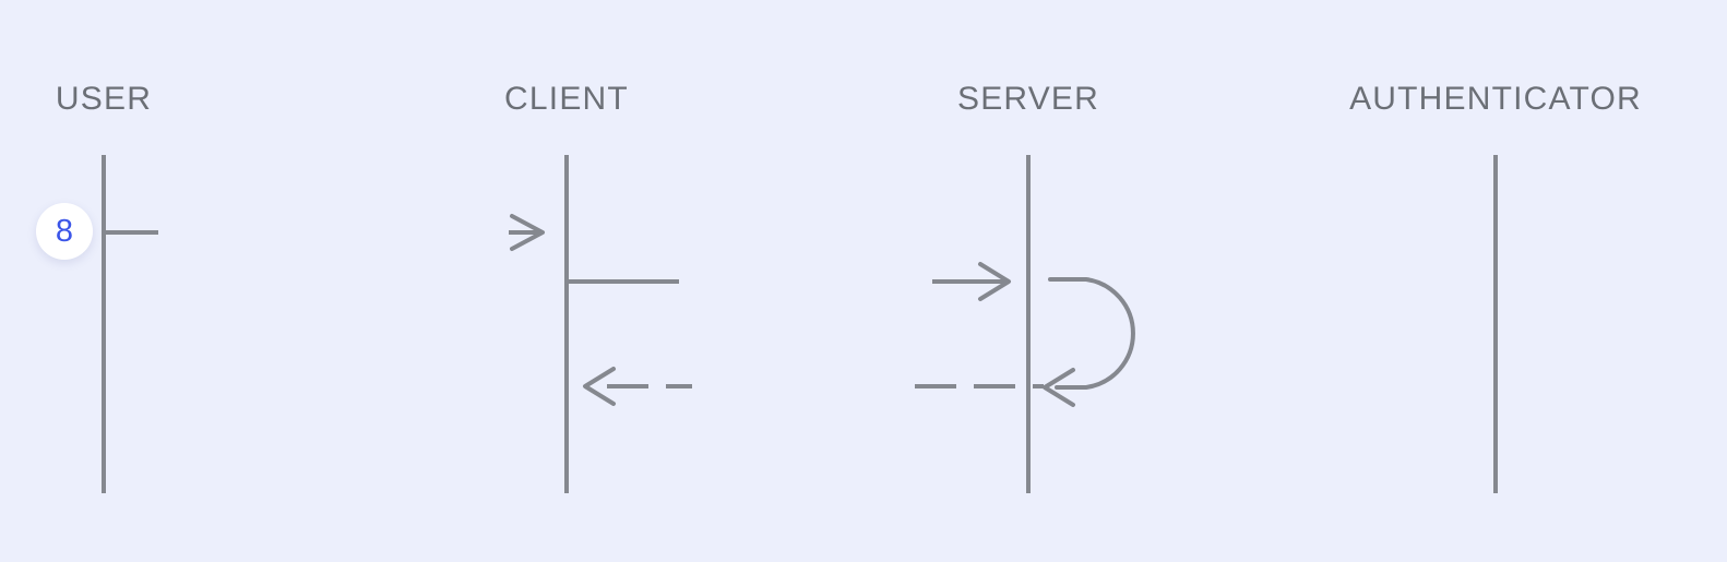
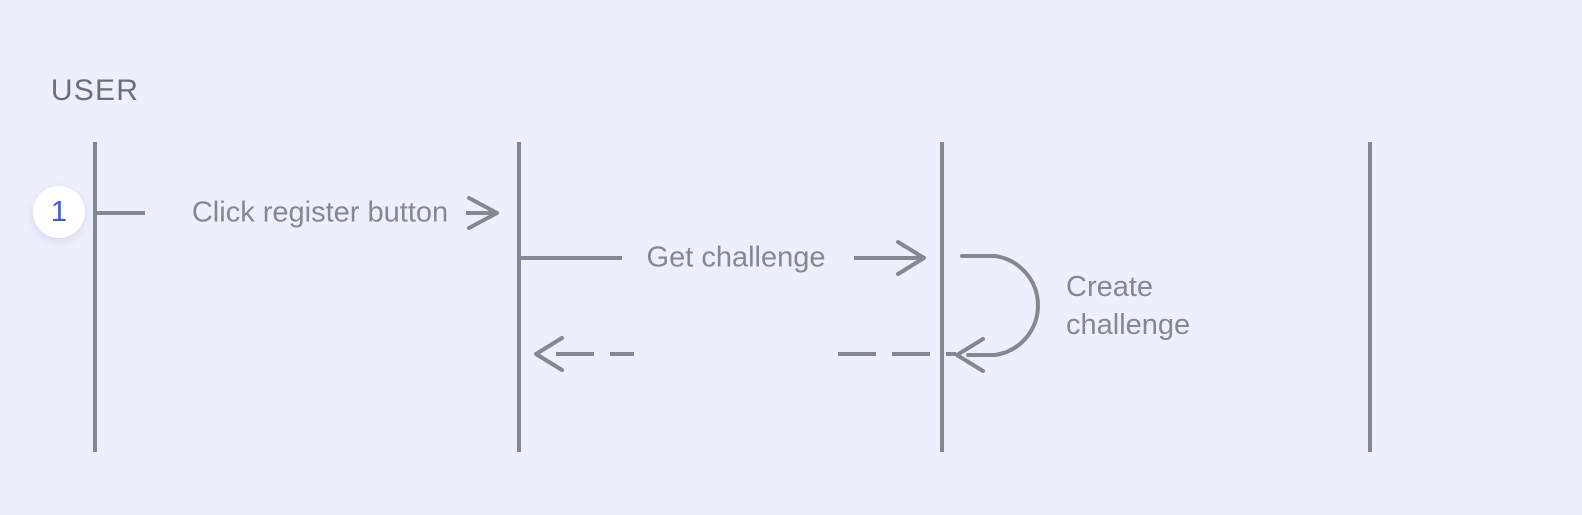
  USER
- CLIENT
- SERVER
- AUTHENTICATOR
- 8
+ 1
+ Click register button
+ Get challenge
+ Create
+ challenge
